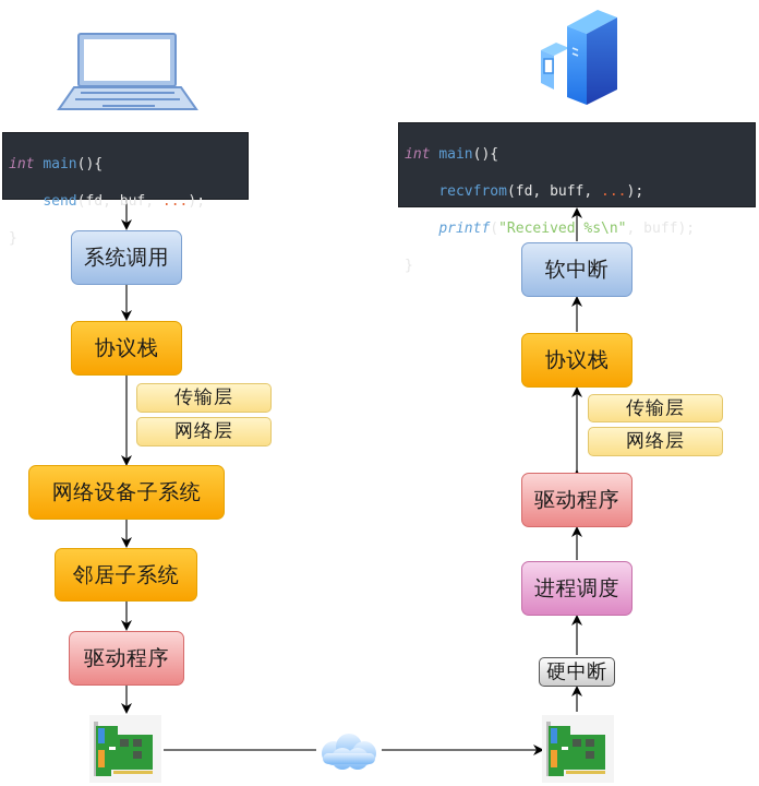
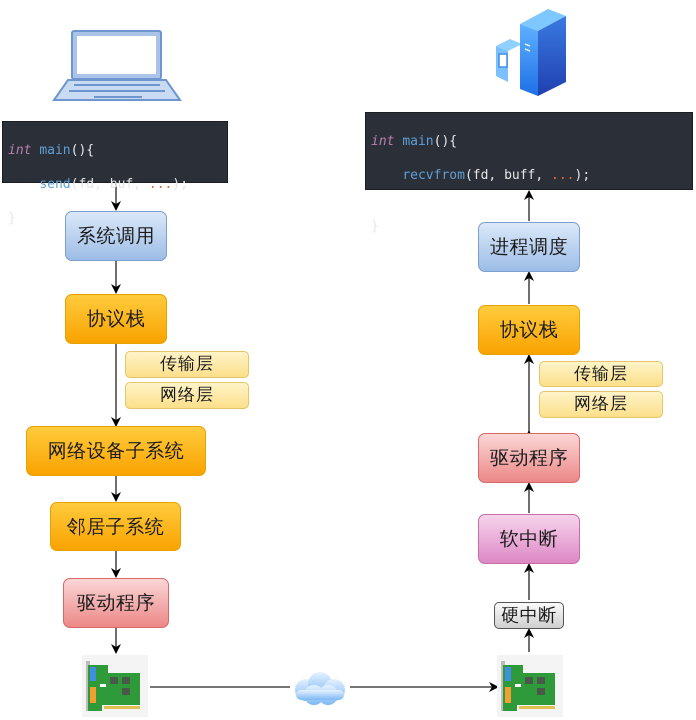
  int main(){
  send(fd, buf, ...);
  }
  int main(){
  recvfrom(fd, buff, ...);
- printf("Received %s\n", buff);
  }
  系统调用
  协议栈
  传输层
  网络层
  网络设备子系统
  邻居子系统
  驱动程序
- 软中断
+ 进程调度
  协议栈
  传输层
  网络层
  驱动程序
- 进程调度
+ 软中断
  硬中断
